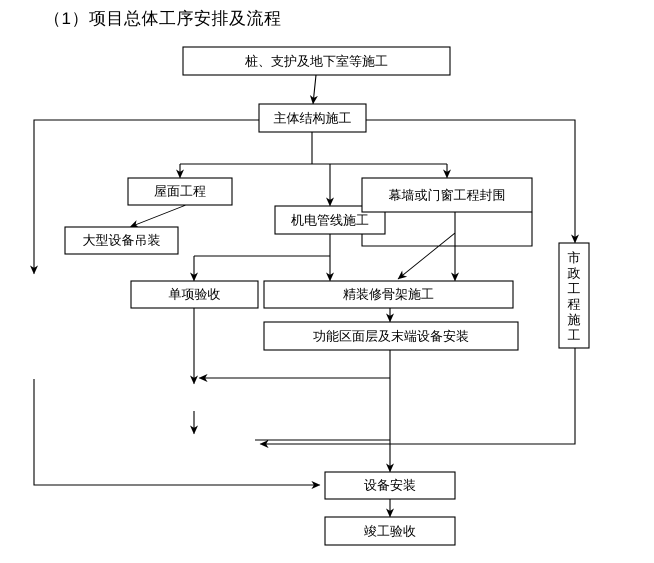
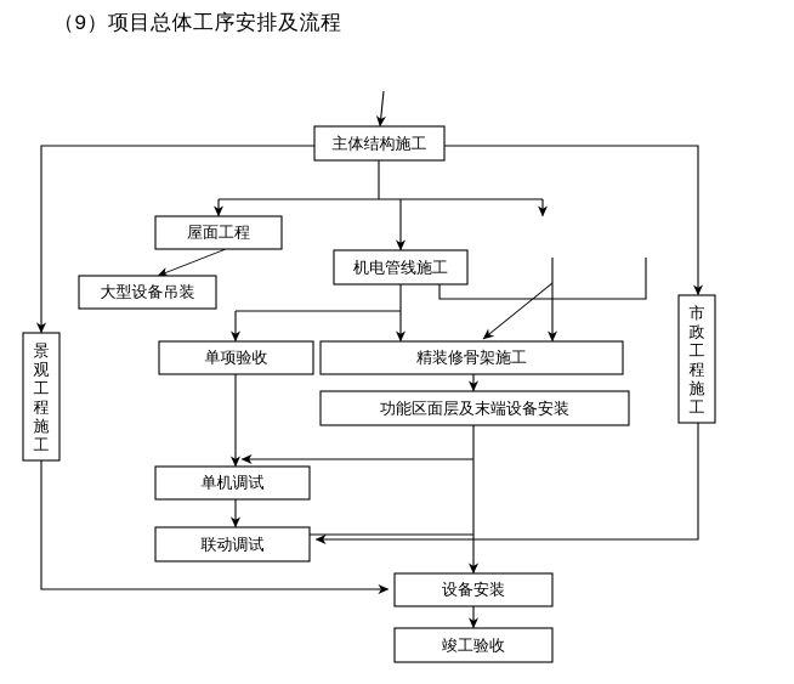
- （1）项目总体工序安排及流程
+ （9）项目总体工序安排及流程
- 桩、支护及地下室等施工
  主体结构施工
  屋面工程
  大型设备吊装
  机电管线施工
- 幕墙或门窗工程封围
  单项验收
  精装修骨架施工
  功能区面层及末端设备安装
+ 单机调试
+ 联动调试
  设备安装
  竣工验收
+ 景观工程施工
  市政工程施工
